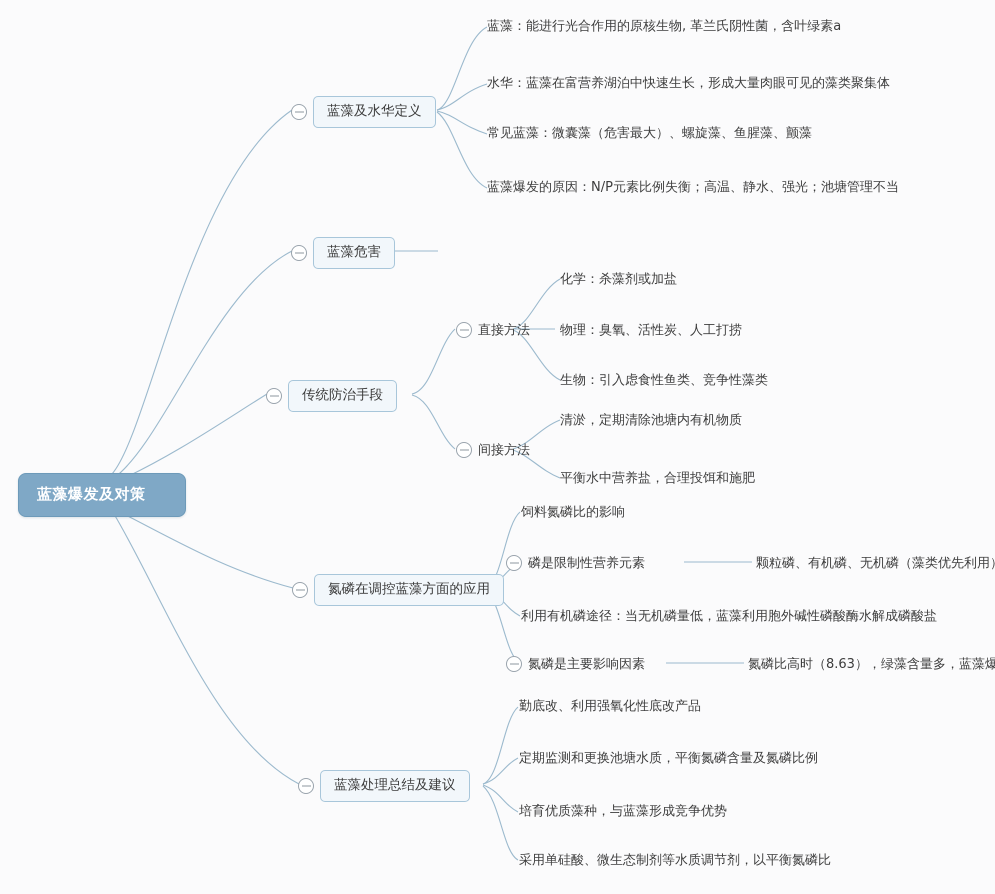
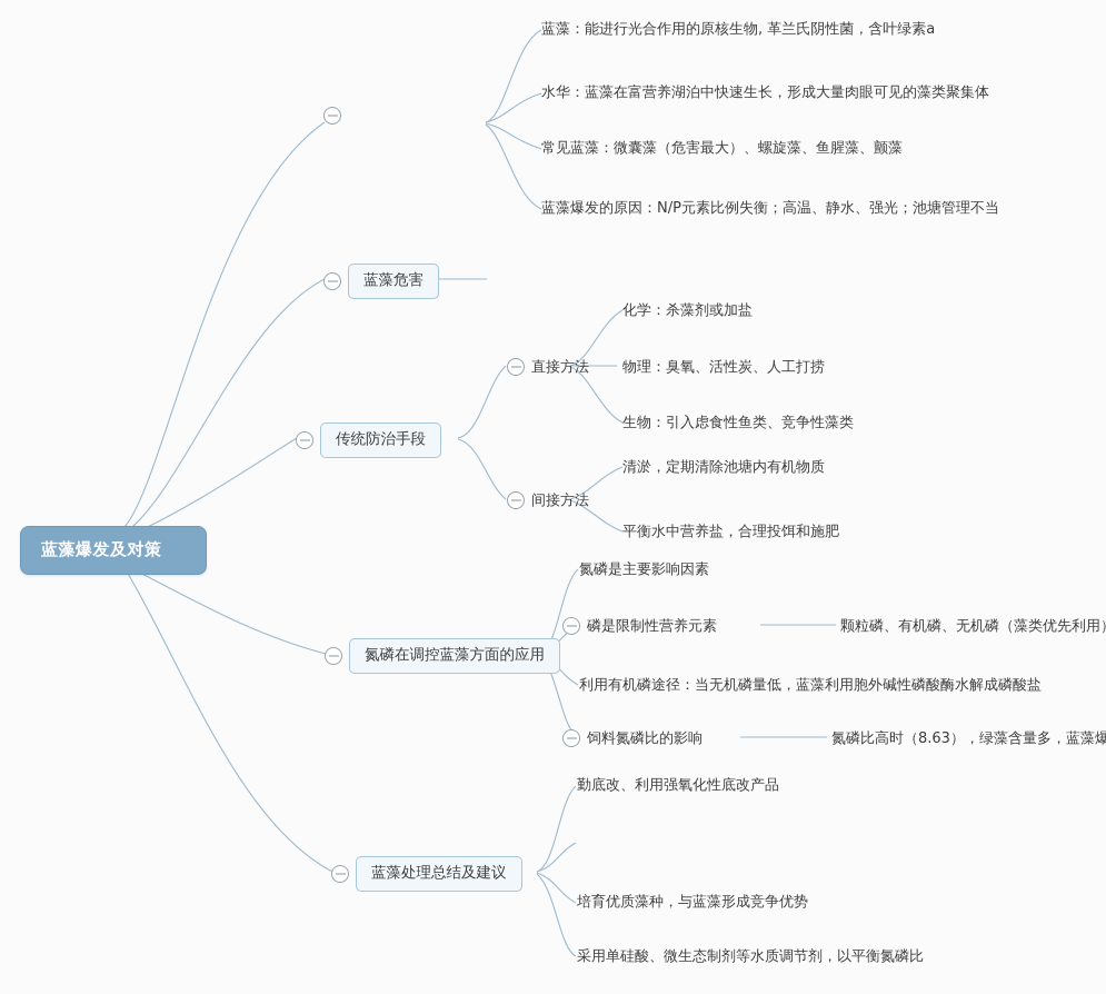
  蓝藻爆发及对策
- 蓝藻及水华定义
  蓝藻：能进行光合作用的原核生物, 革兰氏阴性菌，含叶绿素a
  水华：蓝藻在富营养湖泊中快速生长，形成大量肉眼可见的藻类聚集体
  常见蓝藻：微囊藻（危害最大）、螺旋藻、鱼腥藻、颤藻
  蓝藻爆发的原因：N/P元素比例失衡；高温、静水、强光；池塘管理不当
  蓝藻危害
  传统防治手段
  直接方法
  化学：杀藻剂或加盐
  物理：臭氧、活性炭、人工打捞
  生物：引入虑食性鱼类、竞争性藻类
  间接方法
  清淤，定期清除池塘内有机物质
  平衡水中营养盐，合理投饵和施肥
  氮磷在调控蓝藻方面的应用
- 饲料氮磷比的影响
+ 氮磷是主要影响因素
  磷是限制性营养元素
  颗粒磷、有机磷、无机磷（藻类优先利用
  利用有机磷途径：当无机磷量低，蓝藻利用胞外碱性磷酸酶水解成磷酸盐
- 氮磷是主要影响因素
+ 饲料氮磷比的影响
  氮磷比高时（8.63），绿藻含量多，蓝藻爆
  蓝藻处理总结及建议
  勤底改、利用强氧化性底改产品
- 定期监测和更换池塘水质，平衡氮磷含量及氮磷比例
  培育优质藻种，与蓝藻形成竞争优势
  采用单硅酸、微生态制剂等水质调节剂，以平衡氮磷比
